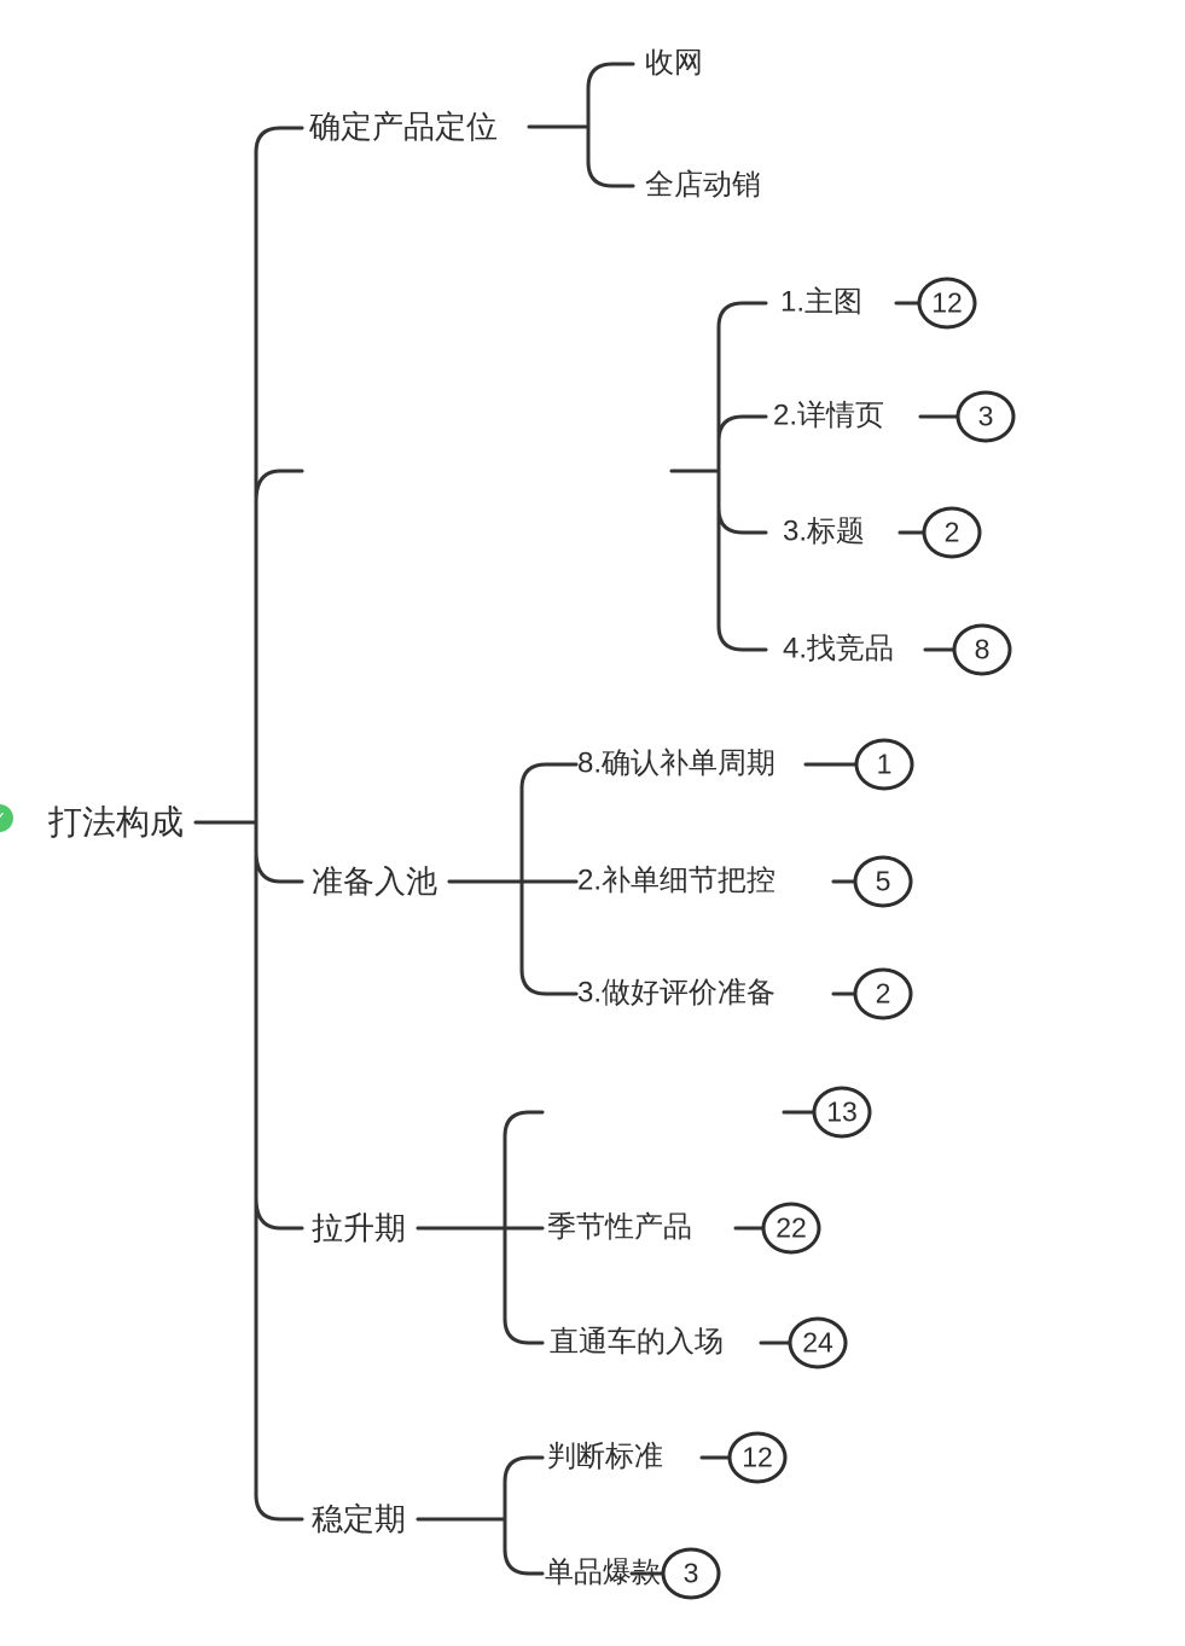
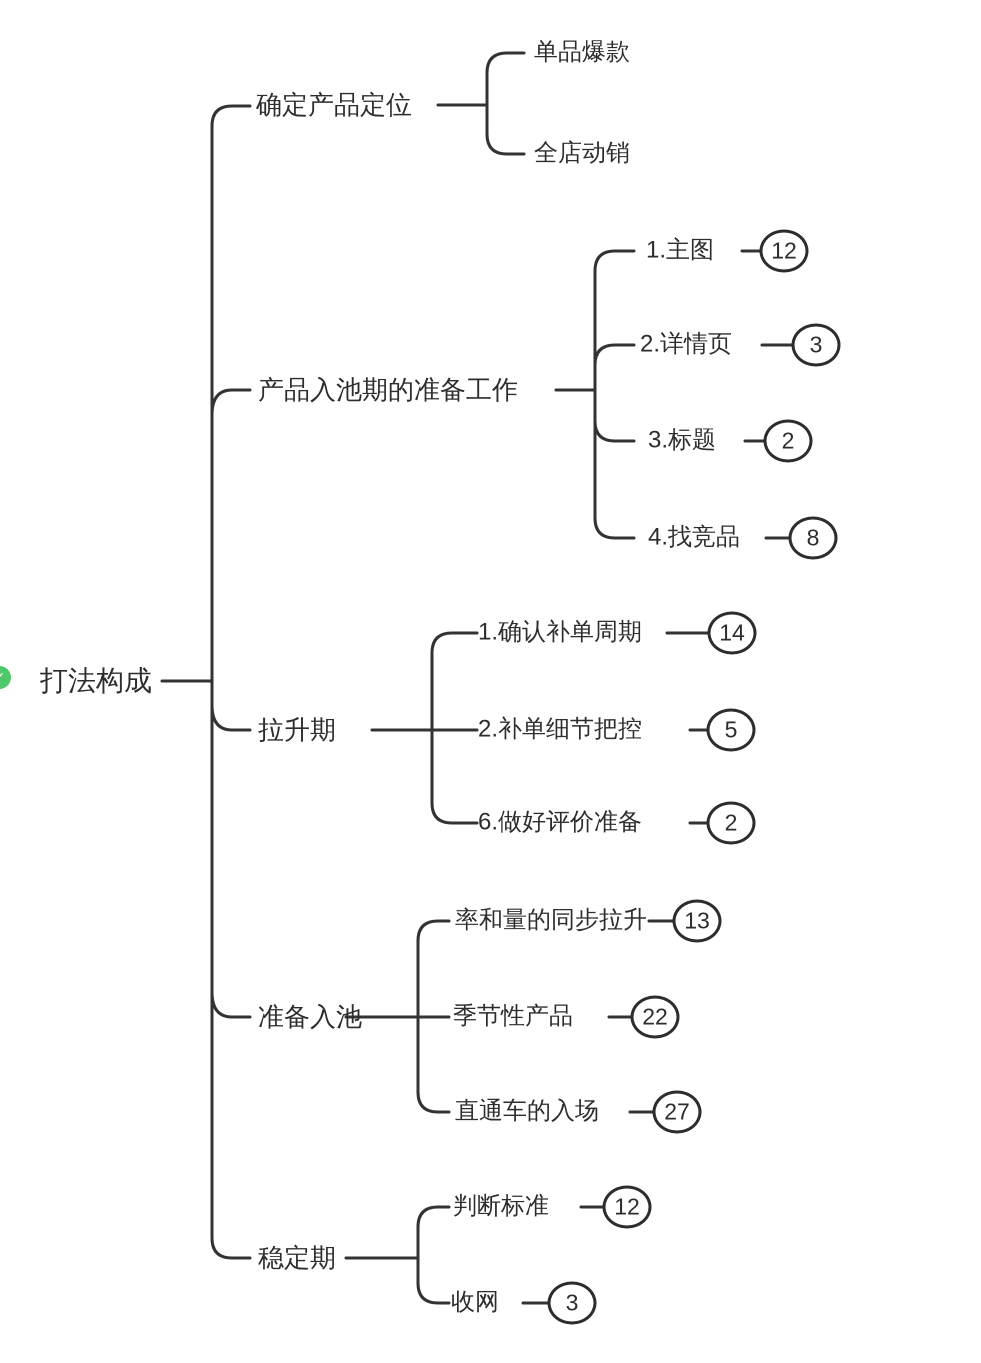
  打法构成
  确定产品定位
- 收网
+ 单品爆款
  全店动销
+ 产品入池期的准备工作
  1.主图
  12
  2.详情页
  3
  3.标题
  2
  4.找竞品
  8
- 准备入池
+ 拉升期
- 8.确认补单周期
+ 1.确认补单周期
- 1
+ 14
  2.补单细节把控
  5
- 3.做好评价准备
+ 6.做好评价准备
  2
- 拉升期
+ 准备入池
+ 率和量的同步拉升
  13
  季节性产品
  22
  直通车的入场
- 24
+ 27
  稳定期
  判断标准
  12
- 单品爆款
+ 收网
  3
